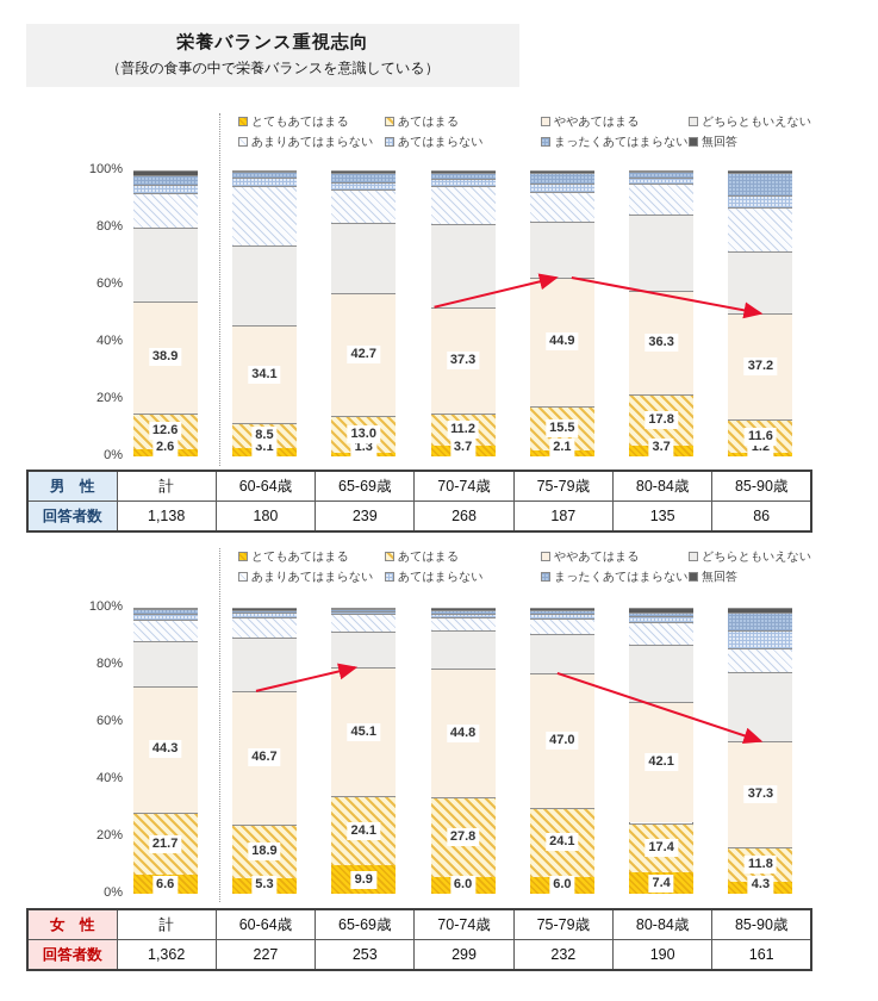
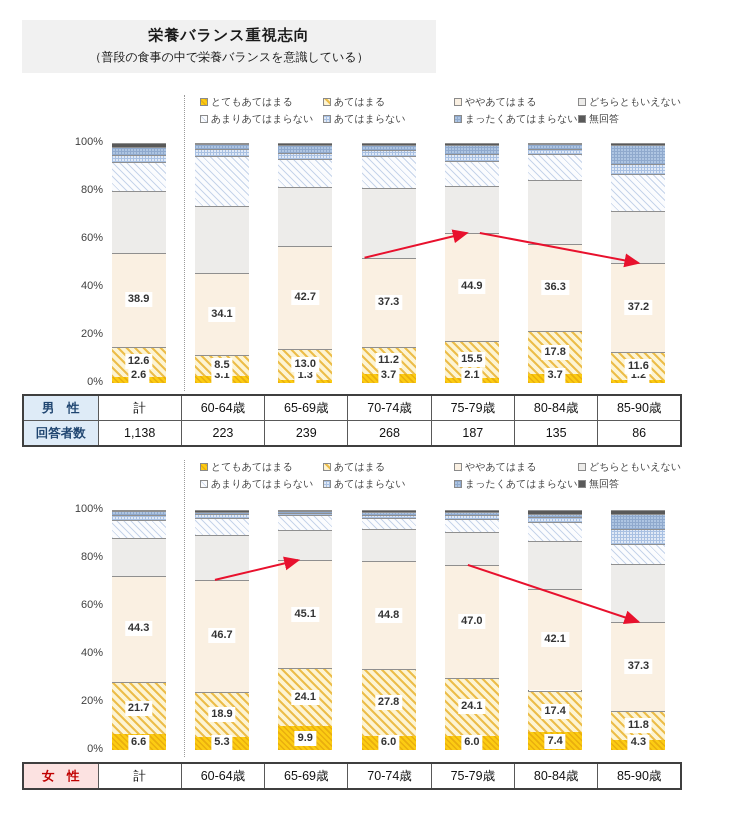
  栄養バランス重視志向
  （普段の食事の中で栄養バランスを意識している）
  とてもあてはまる
  あてはまる
  ややあてはまる
  どちらともいえない
  あまりあてはまらない
  あてはまらない
  まったくあてはまらない
  無回答
  100%
  80%
  60%
  40%
  20%
  0%
  2.6
  12.6
  38.9
  3.1
  8.5
  34.1
  1.3
  13.0
  42.7
  3.7
  11.2
  37.3
  2.1
  15.5
  44.9
  3.7
  17.8
  36.3
  1.2
  11.6
  37.2
  男 性	計	60-64歳	65-69歳	70-74歳	75-79歳	80-84歳	85-90歳
- 回答者数	1,138	180	239	268	187	135	86
+ 回答者数	1,138	223	239	268	187	135	86
  とてもあてはまる
  あてはまる
  ややあてはまる
  どちらともいえない
  あまりあてはまらない
  あてはまらない
  まったくあてはまらない
  無回答
  100%
  80%
  60%
  40%
  20%
  0%
  6.6
  21.7
  44.3
  5.3
  18.9
  46.7
  9.9
  24.1
  45.1
  6.0
  27.8
  44.8
  6.0
  24.1
  47.0
  7.4
  17.4
  42.1
  4.3
  11.8
  37.3
  女 性	計	60-64歳	65-69歳	70-74歳	75-79歳	80-84歳	85-90歳
- 回答者数	1,362	227	253	299	232	190	161
